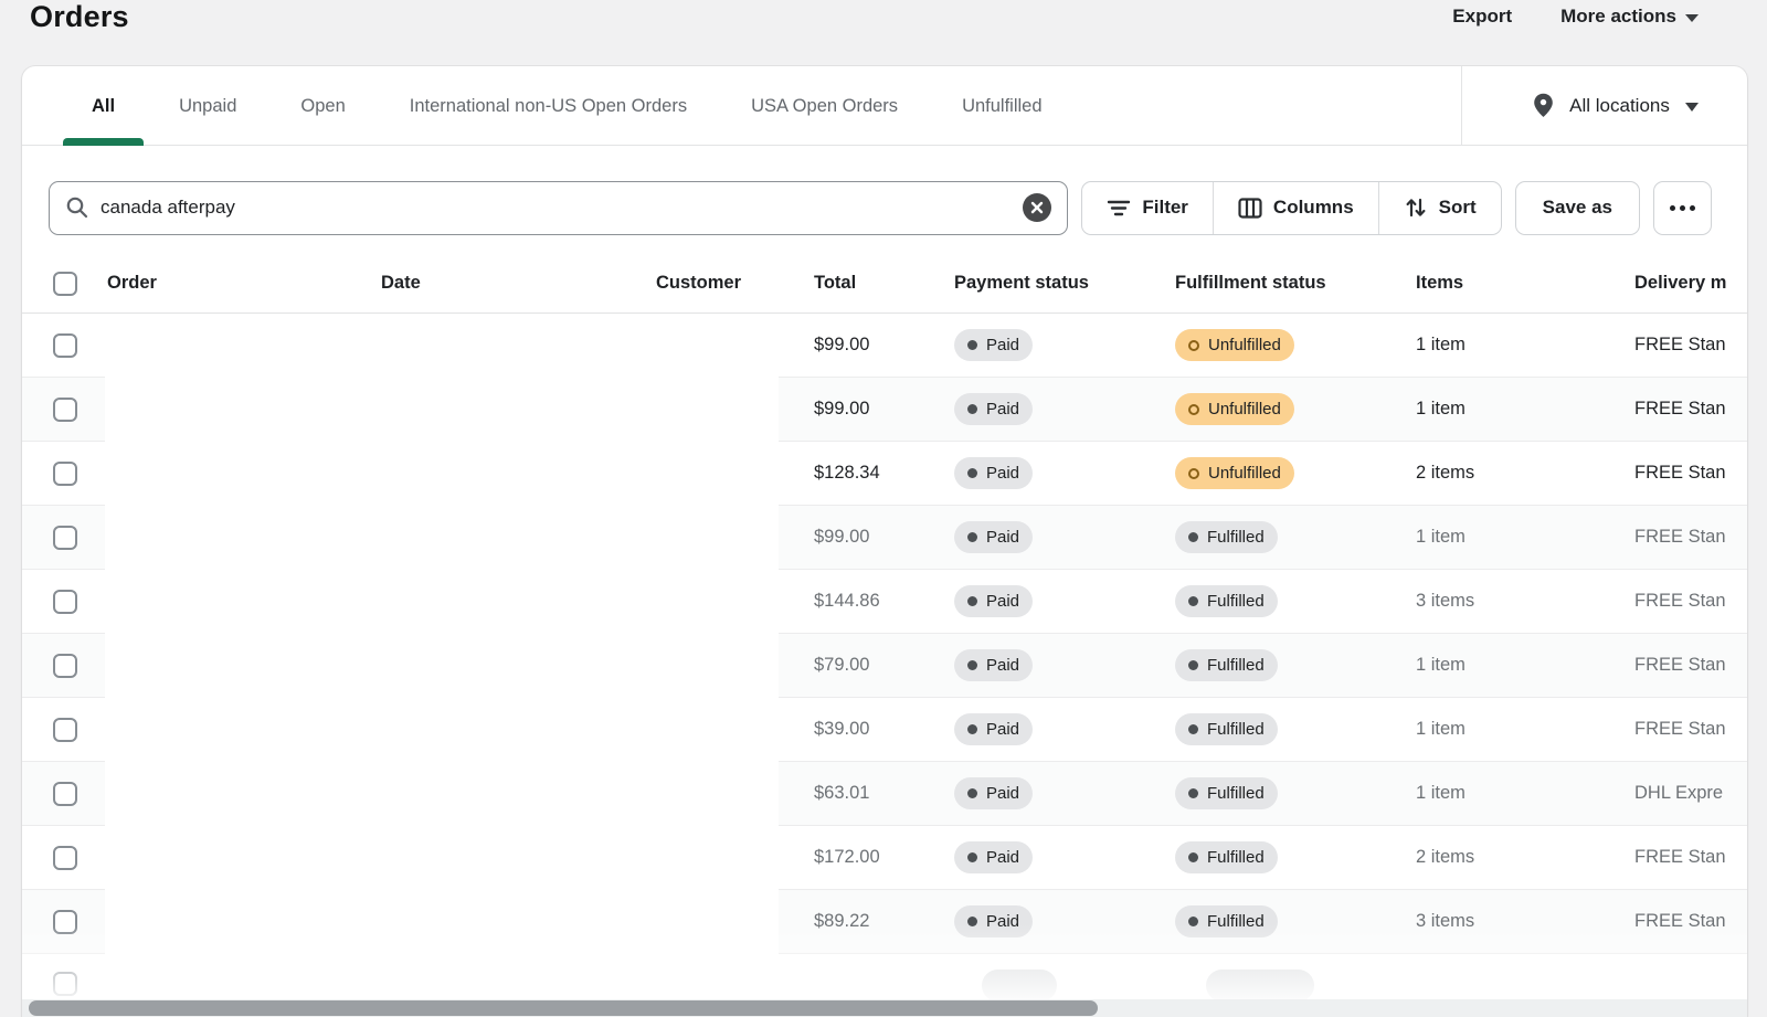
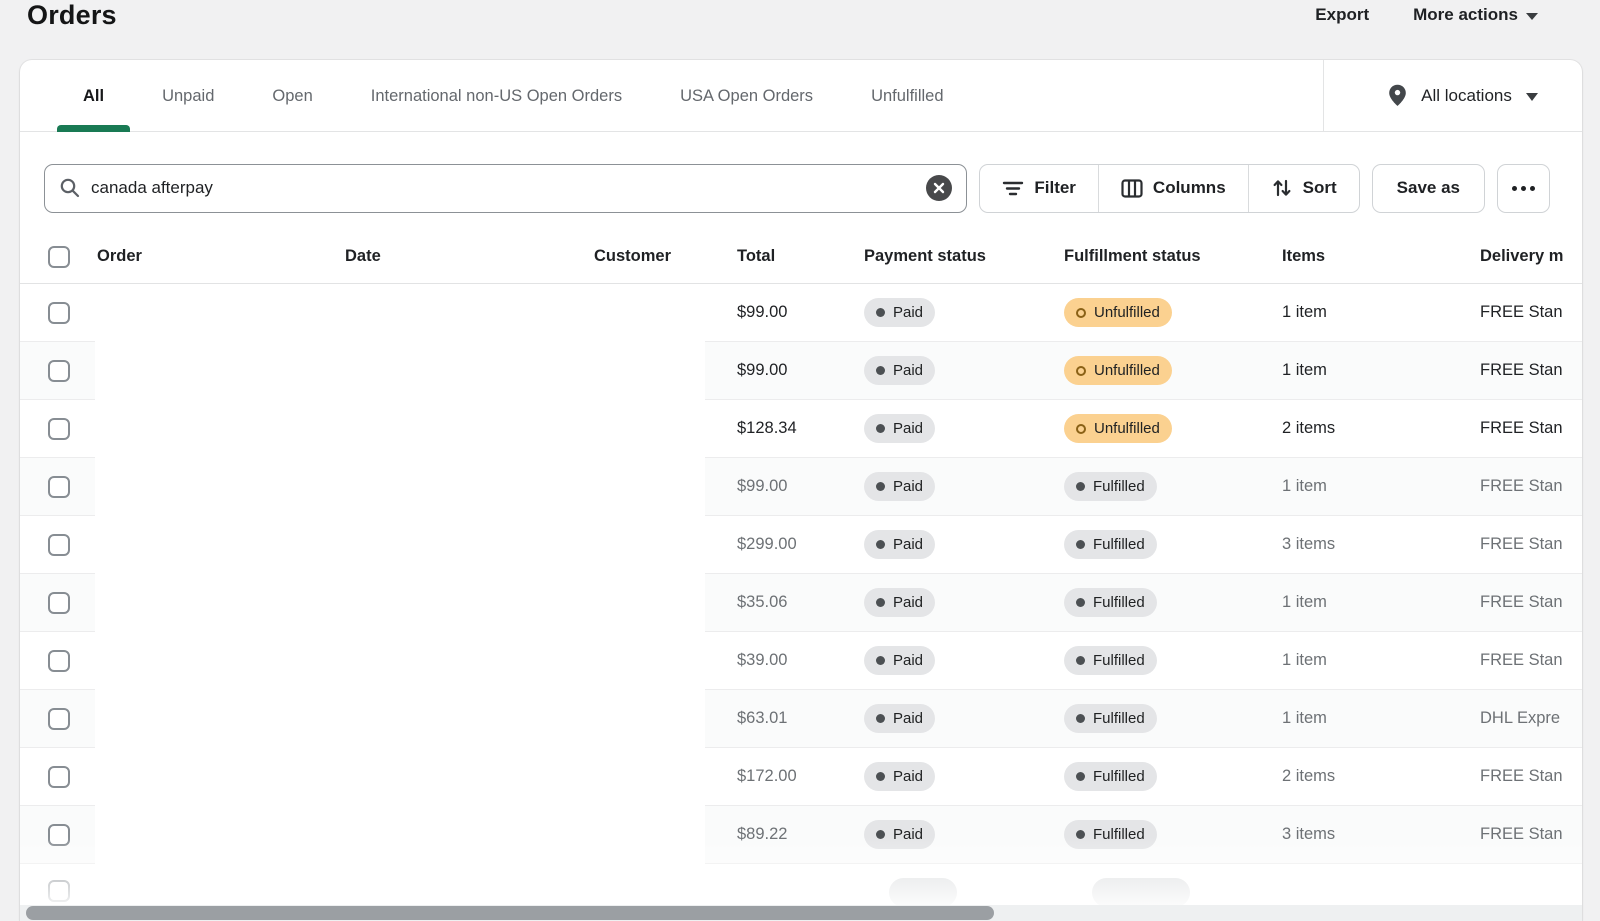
  Orders
  Export
  More actions
  All
  Unpaid
  Open
  International non-US Open Orders
  USA Open Orders
  Unfulfilled
  All locations
  canada afterpay
  Filter
  Columns
  Sort
  Save as
  Order
  Date
  Customer
  Total
  Payment status
  Fulfillment status
  Items
  Delivery m
  $99.00
  Paid
  Unfulfilled
  1 item
  FREE Stan
  $99.00
  Paid
  Unfulfilled
  1 item
  FREE Stan
  $128.34
  Paid
  Unfulfilled
  2 items
  FREE Stan
  $99.00
  Paid
  Fulfilled
  1 item
  FREE Stan
- $144.86
+ $299.00
  Paid
  Fulfilled
  3 items
  FREE Stan
- $79.00
+ $35.06
  Paid
  Fulfilled
  1 item
  FREE Stan
  $39.00
  Paid
  Fulfilled
  1 item
  FREE Stan
  $63.01
  Paid
  Fulfilled
  1 item
  DHL Expre
  $172.00
  Paid
  Fulfilled
  2 items
  FREE Stan
  $89.22
  Paid
  Fulfilled
  3 items
  FREE Stan
